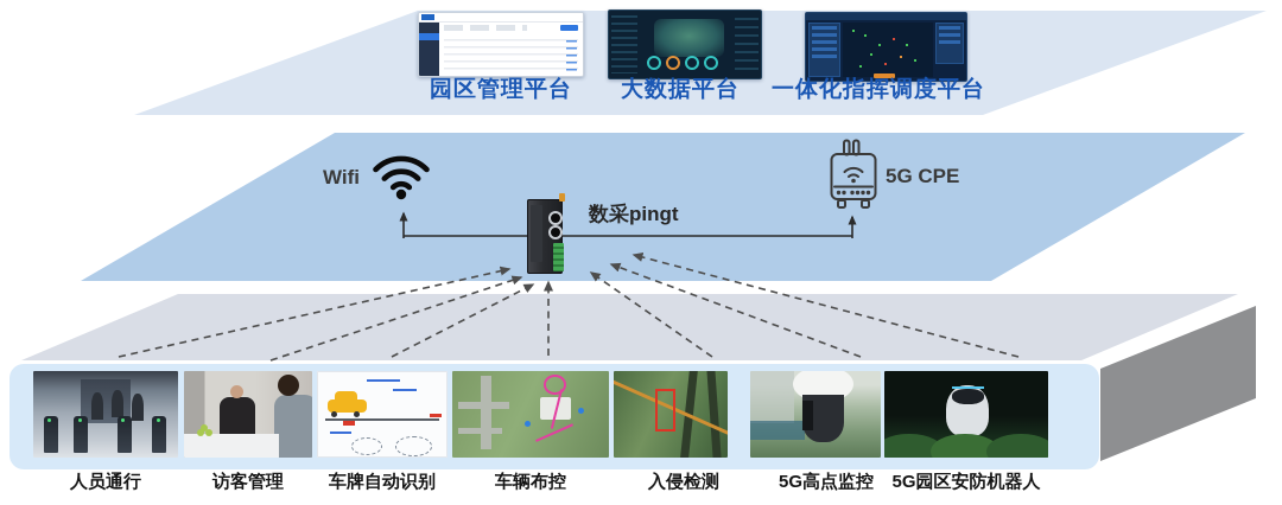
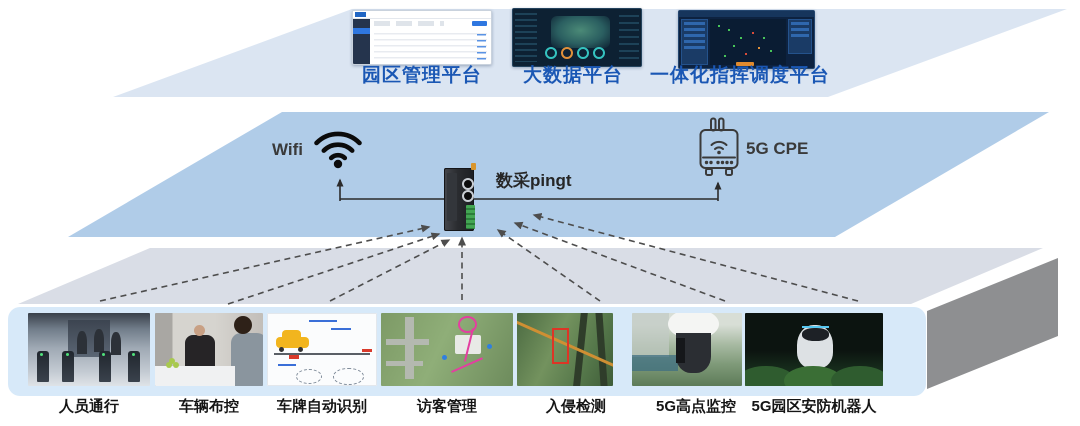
  园区管理平台
  大数据平台
  一体化指挥调度平台
  Wifi
  数采pingt
  5G CPE
  人员通行
- 访客管理
+ 车辆布控
  车牌自动识别
- 车辆布控
+ 访客管理
  入侵检测
  5G高点监控
  5G园区安防机器人
